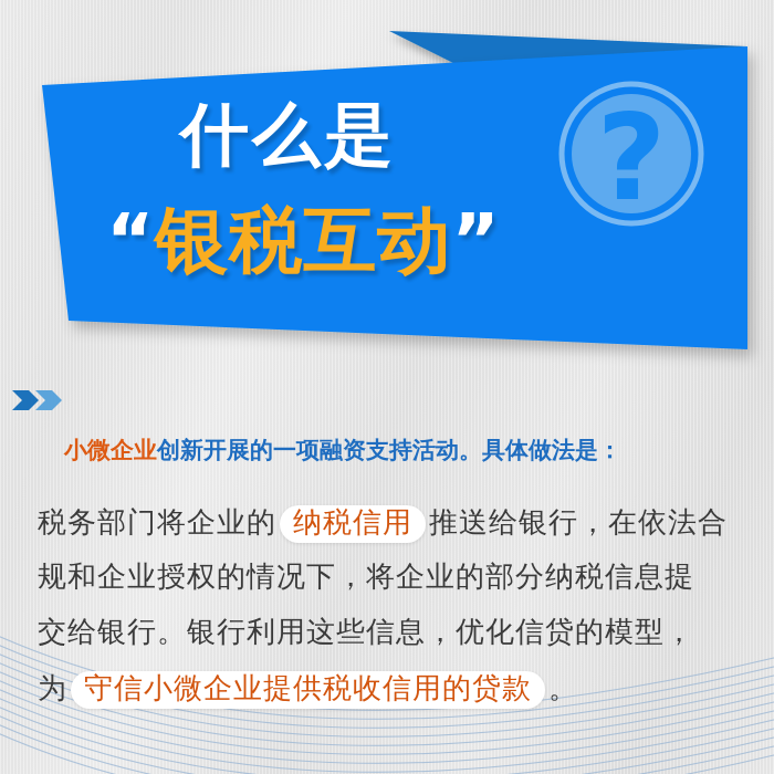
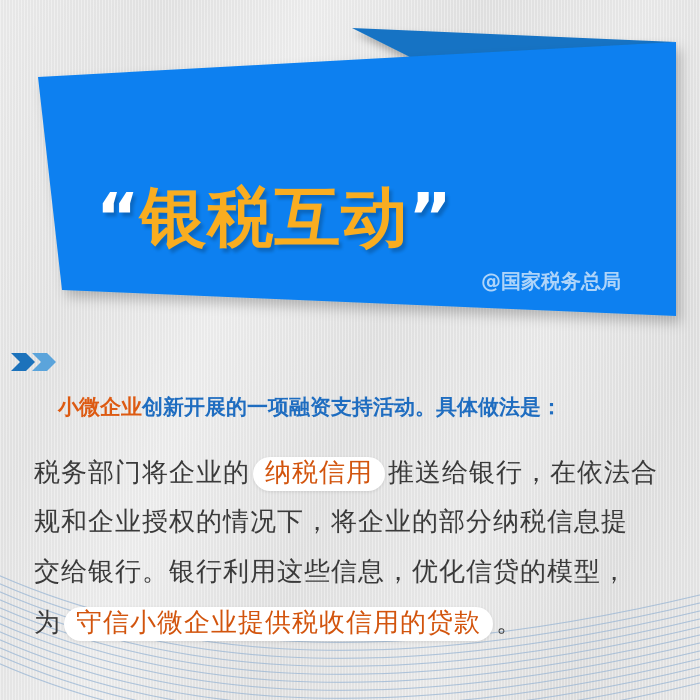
- ?
- 什么是
  “银税互动”
+ @国家税务总局
  小微企业创新开展的一项融资支持活动。具体做法是：
  税务部门将企业的 纳税信用 推送给银行，在依法合
  规和企业授权的情况下，将企业的部分纳税信息提
  交给银行。银行利用这些信息，优化信贷的模型，
  为 守信小微企业提供税收信用的贷款 。
